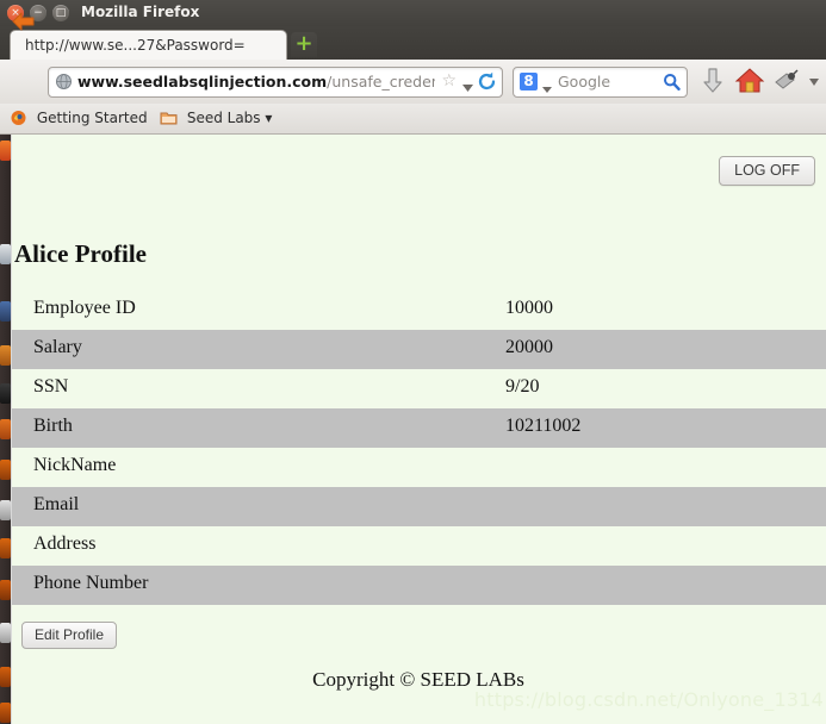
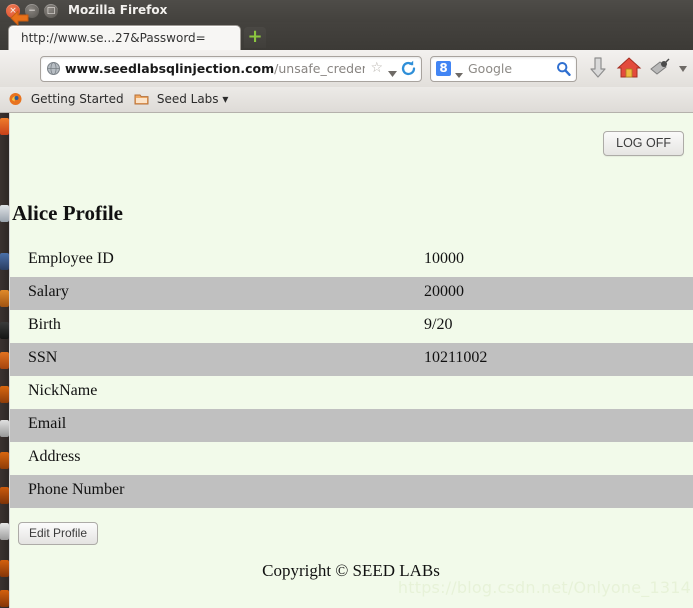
  ×
  −
  □
  Mozilla Firefox
  http://www.se...27&Password=
  +
  www.seedlabsqlinjection.com/unsafe_crede
  ☆
  8
  Google
  Getting Started
  Seed Labs ▾
  LOG OFF
  Alice Profile
  Employee ID
  10000
  Salary
  20000
- SSN
+ Birth
  9/20
- Birth
+ SSN
  10211002
  NickName
  Email
  Address
  Phone Number
  Edit Profile
  Copyright © SEED LABs
